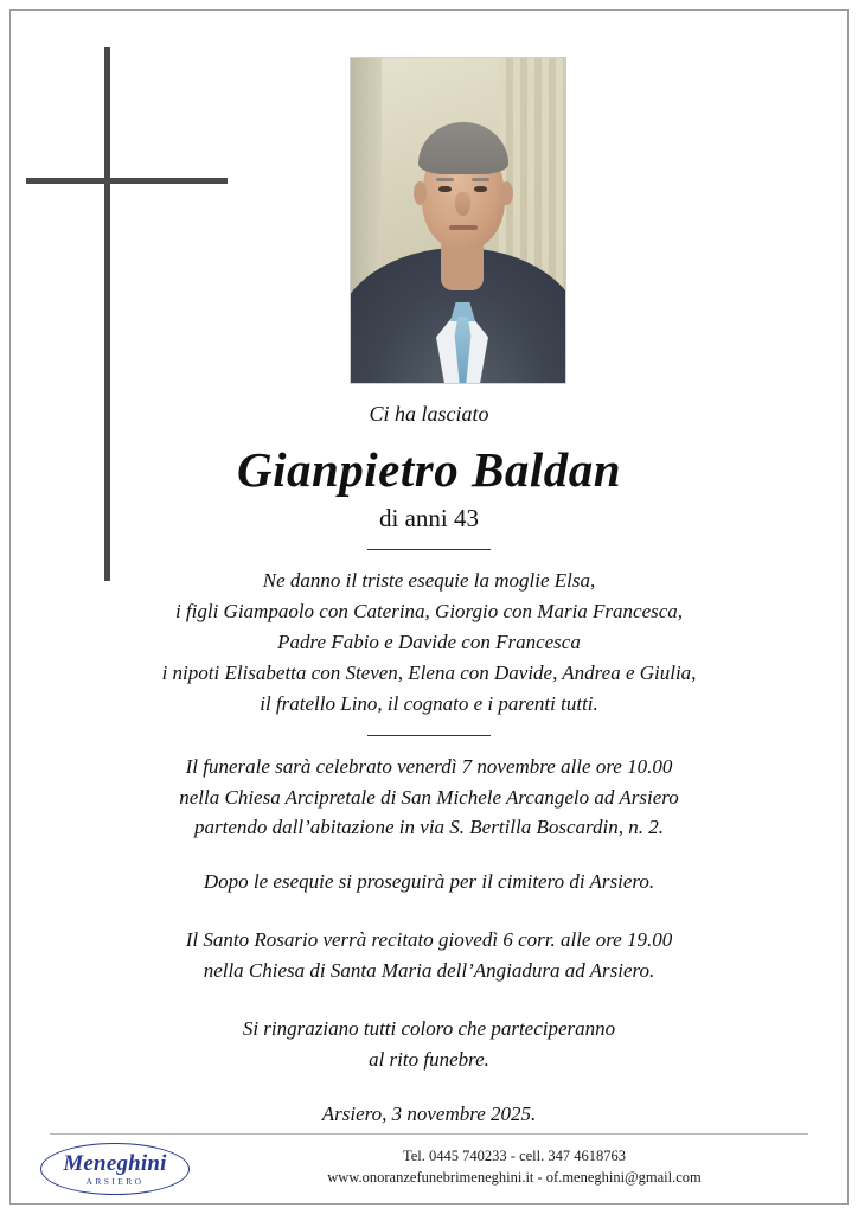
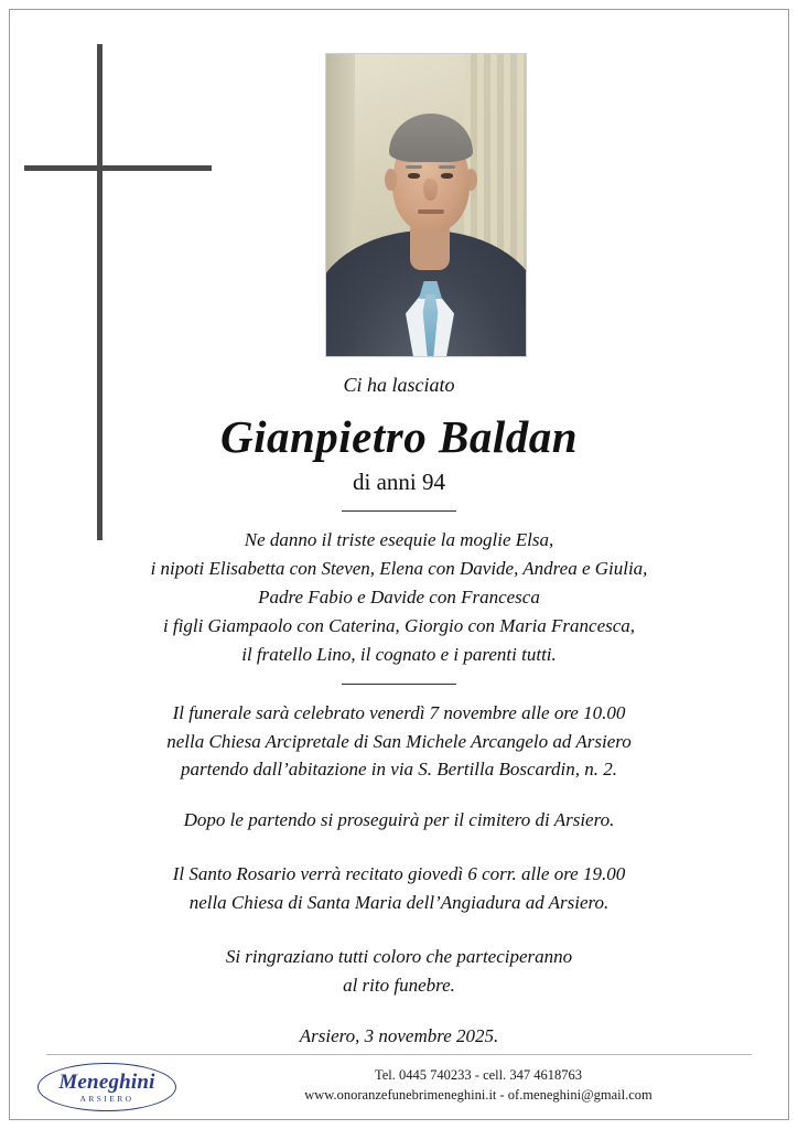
  Ci ha lasciato
  Gianpietro Baldan
- di anni 43
+ di anni 94
  Ne danno il triste esequie la moglie Elsa,
- i figli Giampaolo con Caterina, Giorgio con Maria Francesca,
+ i nipoti Elisabetta con Steven, Elena con Davide, Andrea e Giulia,
  Padre Fabio e Davide con Francesca
- i nipoti Elisabetta con Steven, Elena con Davide, Andrea e Giulia,
+ i figli Giampaolo con Caterina, Giorgio con Maria Francesca,
  il fratello Lino, il cognato e i parenti tutti.
  Il funerale sarà celebrato venerdì 7 novembre alle ore 10.00
  nella Chiesa Arcipretale di San Michele Arcangelo ad Arsiero
  partendo dall’abitazione in via S. Bertilla Boscardin, n. 2.
- Dopo le esequie si proseguirà per il cimitero di Arsiero.
+ Dopo le partendo si proseguirà per il cimitero di Arsiero.
  Il Santo Rosario verrà recitato giovedì 6 corr. alle ore 19.00
  nella Chiesa di Santa Maria dell’Angiadura ad Arsiero.
  Si ringraziano tutti coloro che parteciperanno
  al rito funebre.
  Arsiero, 3 novembre 2025.
  Meneghini
  ARSIERO
  Tel. 0445 740233 - cell. 347 4618763
  www.onoranzefunebrimeneghini.it - of.meneghini@gmail.com
